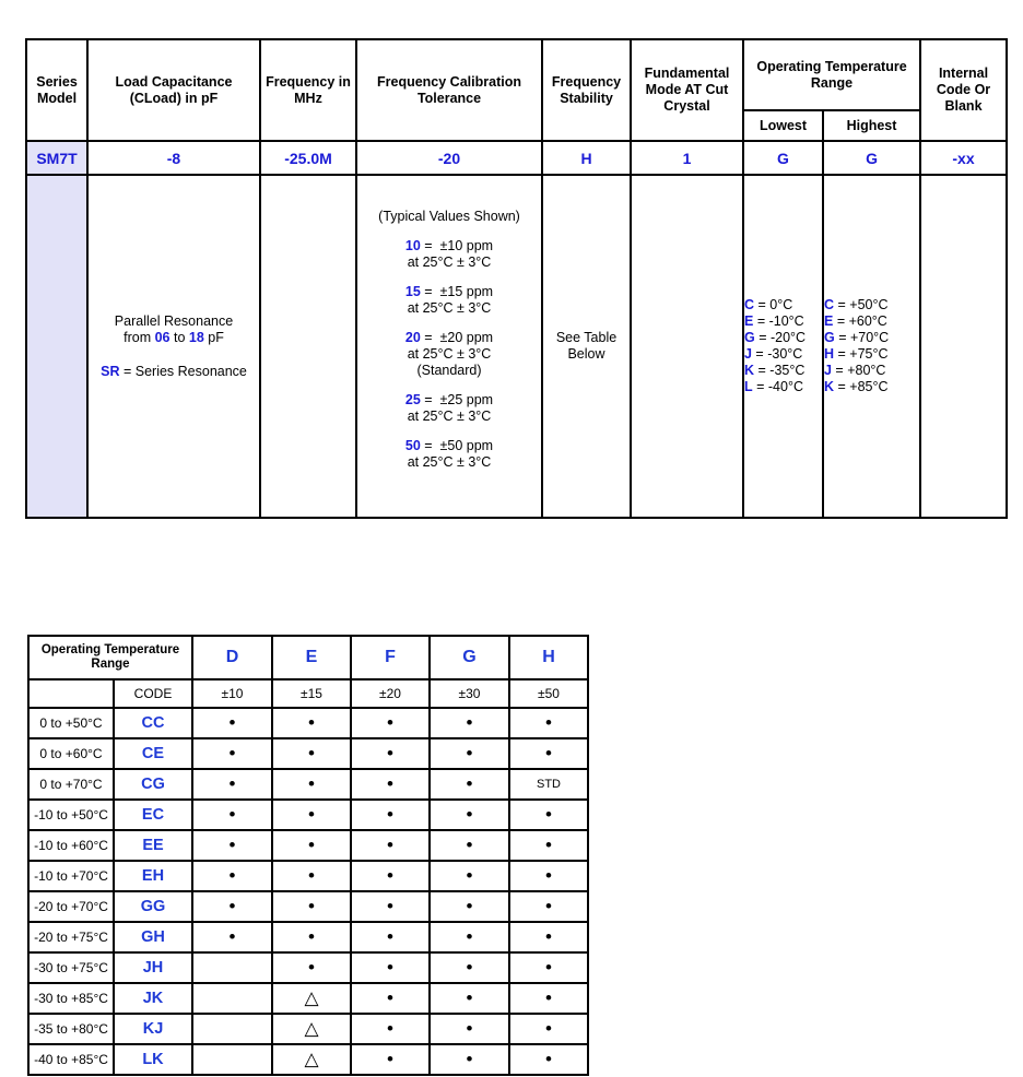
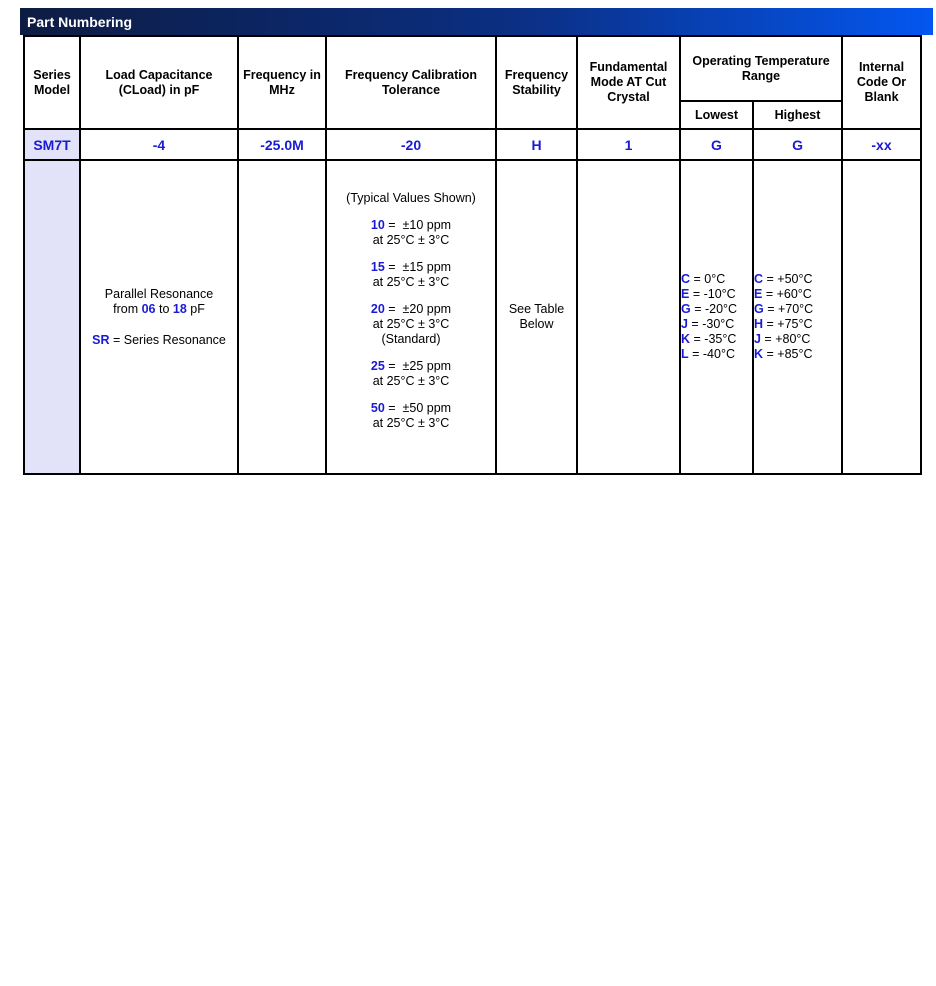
+ Part Numbering
  Series Model	Load Capacitance (CLoad) in pF	Frequency in MHz	Frequency Calibration Tolerance	Frequency Stability	Fundamental Mode AT Cut Crystal	Operating Temperature Range	Internal Code Or Blank
  Lowest	Highest
- SM7T	-8	-25.0M	-20	H	1	G	G	-xx
+ SM7T	-4	-25.0M	-20	H	1	G	G	-xx
  	Parallel Resonance from 06 to 18 pF SR = Series Resonance		(Typical Values Shown) 10 = ±10 ppmat 25°C ± 3°C15 = ±15 ppmat 25°C ± 3°C20 = ±20 ppmat 25°C ± 3°C(Standard)25 = ±25 ppmat 25°C ± 3°C50 = ±50 ppmat 25°C ± 3°C	See Table Below		C = 0°CE = -10°CG = -20°CJ = -30°CK = -35°CL = -40°C	C = +50°CE = +60°CG = +70°CH = +75°CJ = +80°CK = +85°C
- Operating Temperature Range	D	E	F	G	H
- 	CODE	±10	±15	±20	±30	±50
- 0 to +50°C	CC	•	•	•	•	•
- 0 to +60°C	CE	•	•	•	•	•
- 0 to +70°C	CG	•	•	•	•	STD
- -10 to +50°C	EC	•	•	•	•	•
- -10 to +60°C	EE	•	•	•	•	•
- -10 to +70°C	EH	•	•	•	•	•
- -20 to +70°C	GG	•	•	•	•	•
- -20 to +75°C	GH	•	•	•	•	•
- -30 to +75°C	JH		•	•	•	•
- -30 to +85°C	JK		△	•	•	•
- -35 to +80°C	KJ		△	•	•	•
- -40 to +85°C	LK		△	•	•	•
